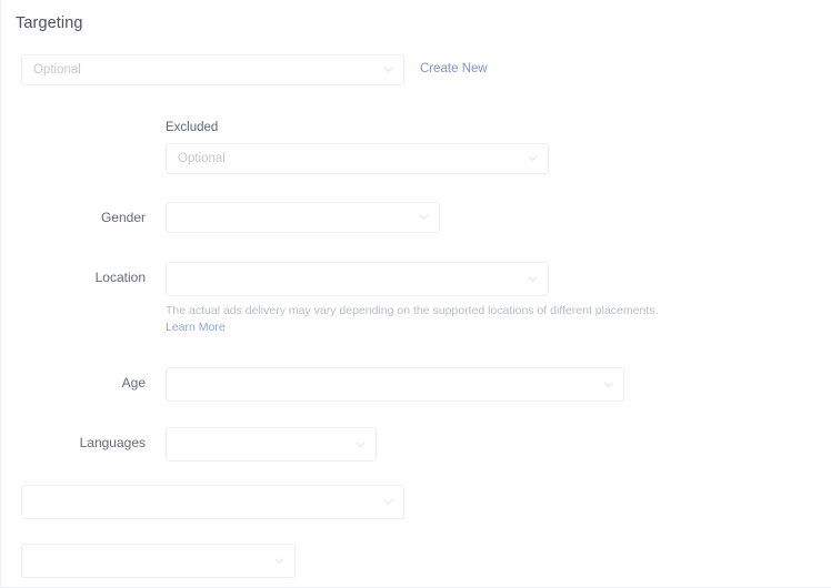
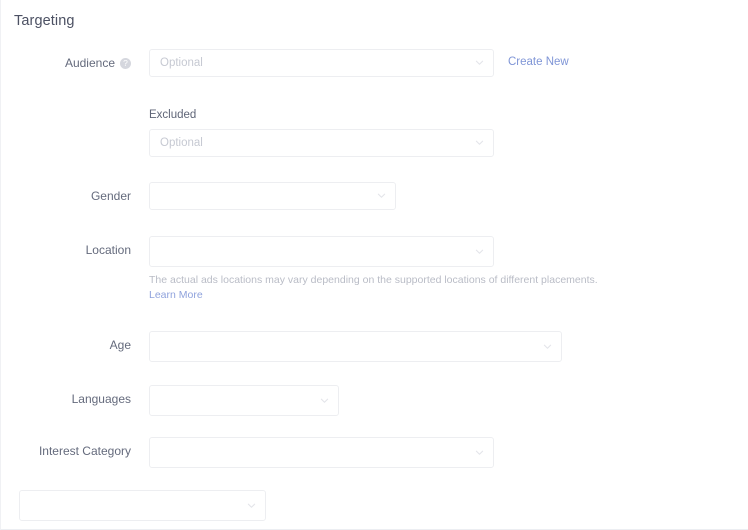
  Targeting
+ Audience
+ ?
  Optional
  Create New
  Excluded
  Optional
  Gender
  Location
- The actual ads delivery may vary depending on the supported locations of different placements.
+ The actual ads locations may vary depending on the supported locations of different placements.
  Learn More
  Age
  Languages
+ Interest Category
